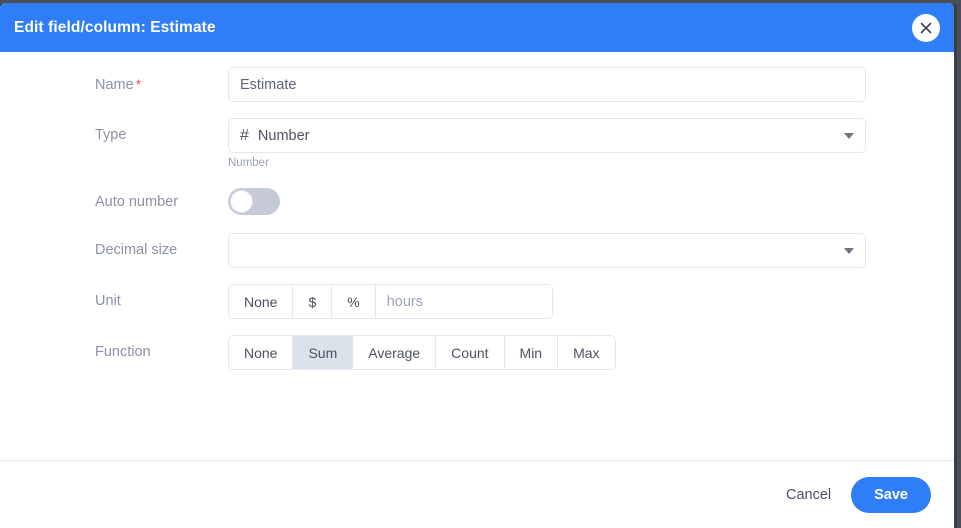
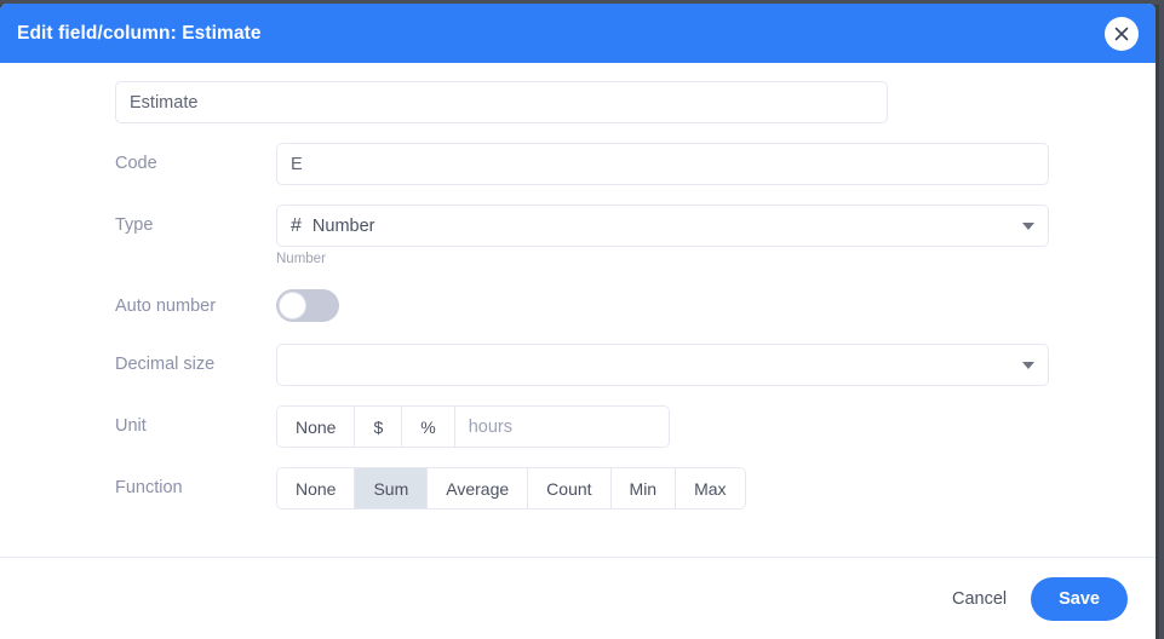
  Edit field/column: Estimate
- Name *
  Estimate
+ Code
+ E
  Type
  #
  Number
  Number
  Auto number
  Decimal size
  Unit
  None
  $
  %
  hours
  Function
  None
  Sum
  Average
  Count
  Min
  Max
  Cancel
  Save
